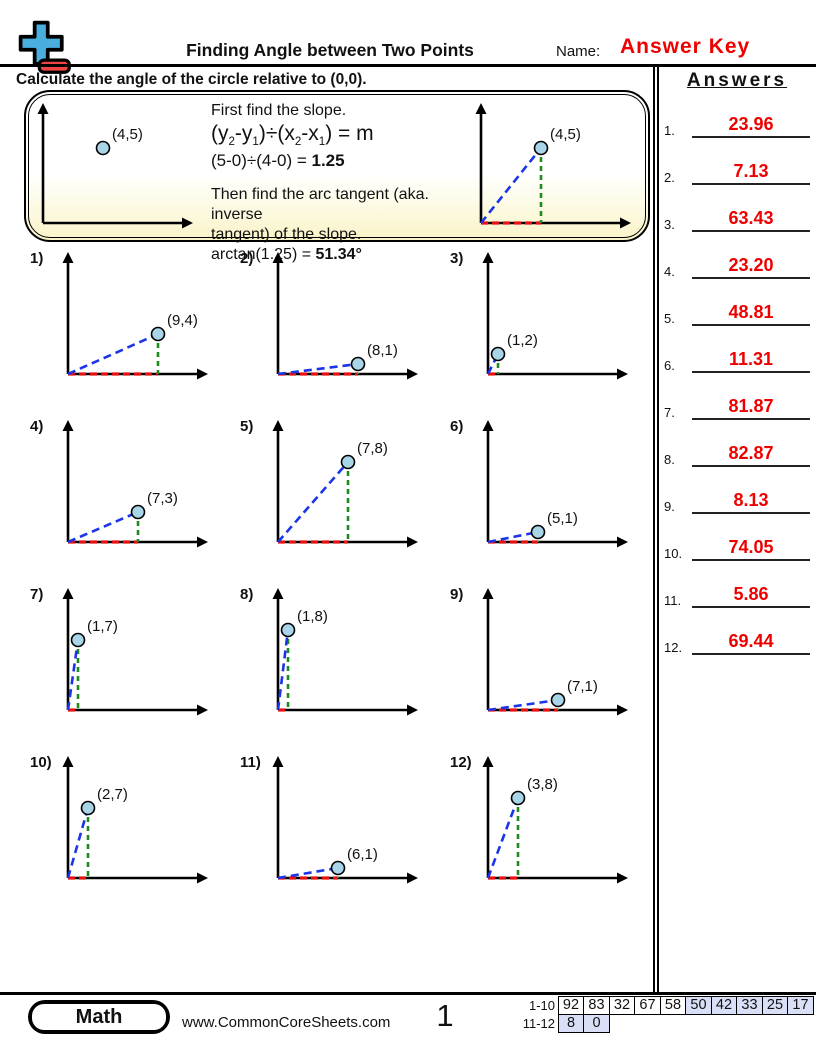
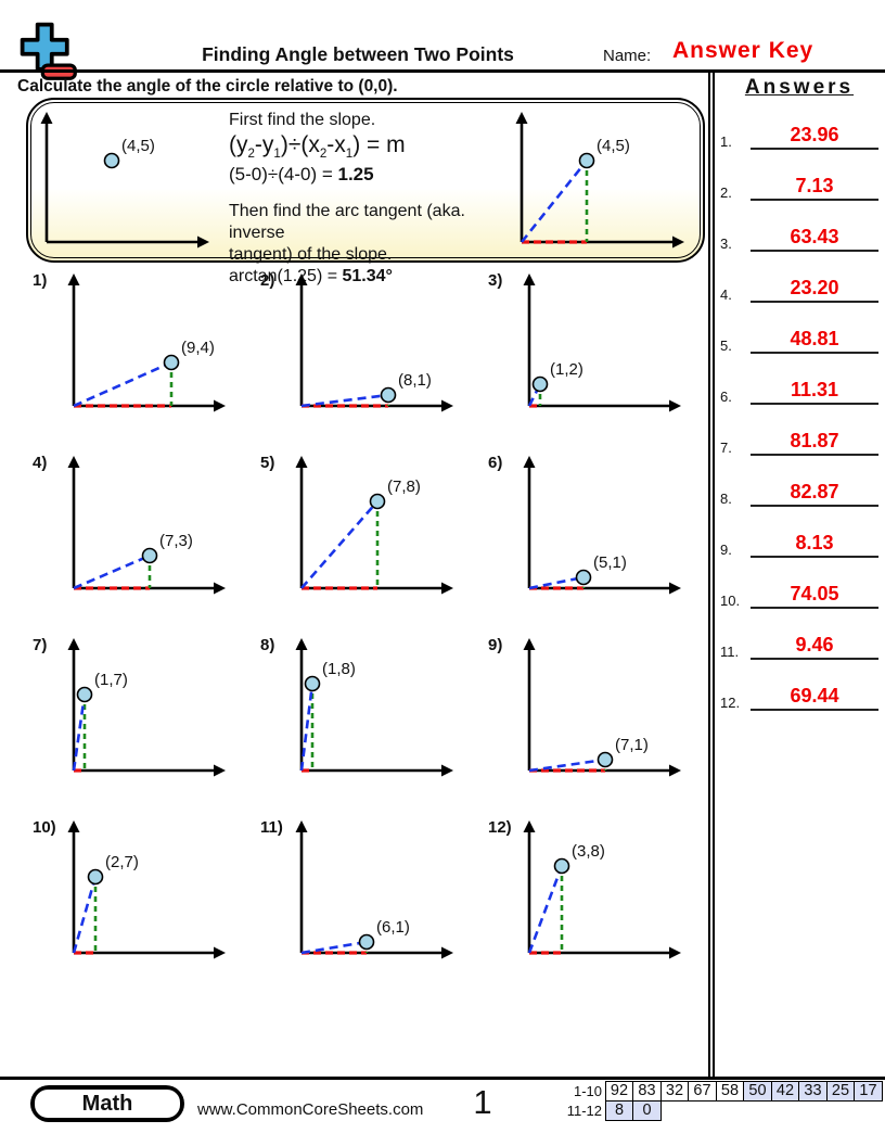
  Finding Angle between Two Points
  Name:
  Answer Key
  Calculate the angle of the circle relative to (0,0).
  (4,5)
  First find the slope.
  (y2-y1)÷(x2-x1) = m
  (5-0)÷(4-0) = 1.25
  Then find the arc tangent (aka. inverse
  tangent) of the slope.
  arctan(1.5) = 51.34°
  (4,5)
  1)
  (9,4)
  2)
  (8,1)
  3)
  (1,2)
  4)
  (7,3)
  5)
  (7,8)
  6)
  (5,1)
  7)
  (1,7)
  8)
  (1,8)
  9)
  (7,1)
  10)
  (2,7)
  11)
  (6,1)
  12)
  (3,8)
  Answers
  1.
  23.96
  2.
  7.13
  3.
  63.43
  4.
  23.20
  5.
  48.81
  6.
  11.31
  7.
  81.87
  8.
  82.87
  9.
  8.13
  10.
  74.05
  11.
- 5.86
+ 9.46
  12.
  69.44
  Math
  www.CommonCoreSheets.com
  1
  1-10
  92
  83
  32
  67
  58
  50
  42
  33
  25
  17
  11-12
  8
  0
